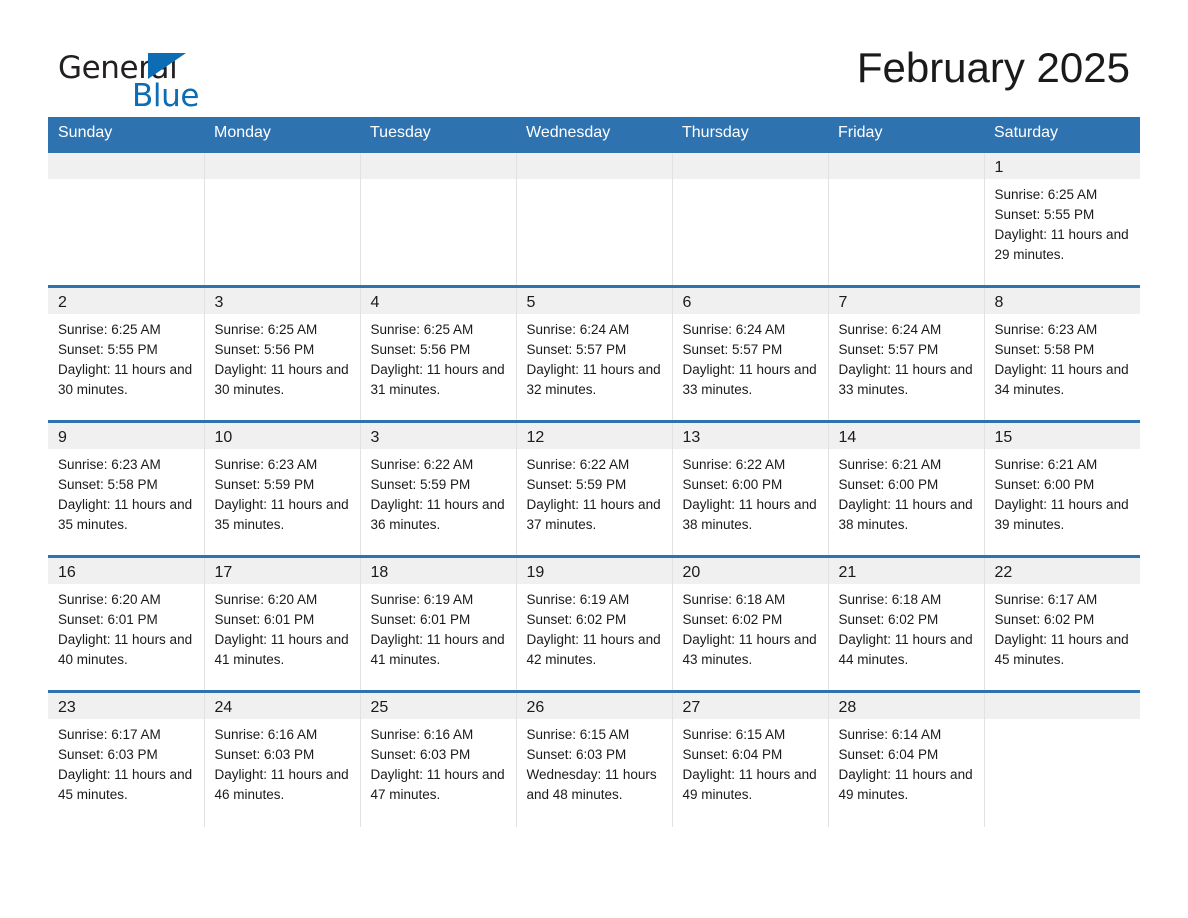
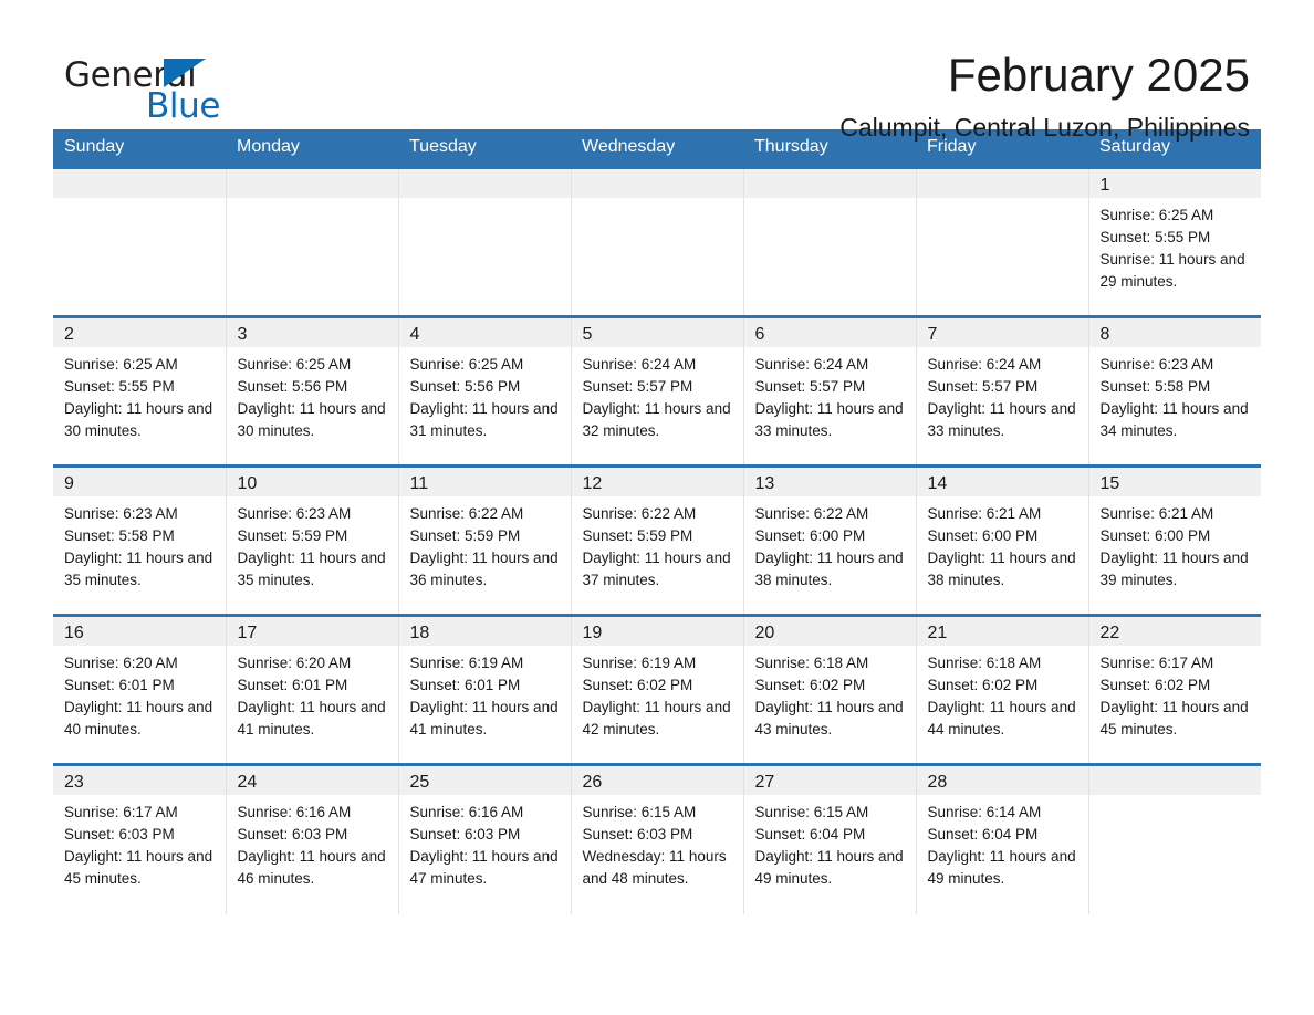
  General
  Blue
  February 2025
+ Calumpit, Central Luzon, Philippines
  Sunday	Monday	Tuesday	Wednesday	Thursday	Friday	Saturday
- 						1 Sunrise: 6:25 AM Sunset: 5:55 PM Daylight: 11 hours and 29 minutes.
+ 						1 Sunrise: 6:25 AM Sunset: 5:55 PM Sunrise: 11 hours and 29 minutes.
  2 Sunrise: 6:25 AM Sunset: 5:55 PM Daylight: 11 hours and 30 minutes.	3 Sunrise: 6:25 AM Sunset: 5:56 PM Daylight: 11 hours and 30 minutes.	4 Sunrise: 6:25 AM Sunset: 5:56 PM Daylight: 11 hours and 31 minutes.	5 Sunrise: 6:24 AM Sunset: 5:57 PM Daylight: 11 hours and 32 minutes.	6 Sunrise: 6:24 AM Sunset: 5:57 PM Daylight: 11 hours and 33 minutes.	7 Sunrise: 6:24 AM Sunset: 5:57 PM Daylight: 11 hours and 33 minutes.	8 Sunrise: 6:23 AM Sunset: 5:58 PM Daylight: 11 hours and 34 minutes.
- 9 Sunrise: 6:23 AM Sunset: 5:58 PM Daylight: 11 hours and 35 minutes.	10 Sunrise: 6:23 AM Sunset: 5:59 PM Daylight: 11 hours and 35 minutes.	3 Sunrise: 6:22 AM Sunset: 5:59 PM Daylight: 11 hours and 36 minutes.	12 Sunrise: 6:22 AM Sunset: 5:59 PM Daylight: 11 hours and 37 minutes.	13 Sunrise: 6:22 AM Sunset: 6:00 PM Daylight: 11 hours and 38 minutes.	14 Sunrise: 6:21 AM Sunset: 6:00 PM Daylight: 11 hours and 38 minutes.	15 Sunrise: 6:21 AM Sunset: 6:00 PM Daylight: 11 hours and 39 minutes.
+ 9 Sunrise: 6:23 AM Sunset: 5:58 PM Daylight: 11 hours and 35 minutes.	10 Sunrise: 6:23 AM Sunset: 5:59 PM Daylight: 11 hours and 35 minutes.	11 Sunrise: 6:22 AM Sunset: 5:59 PM Daylight: 11 hours and 36 minutes.	12 Sunrise: 6:22 AM Sunset: 5:59 PM Daylight: 11 hours and 37 minutes.	13 Sunrise: 6:22 AM Sunset: 6:00 PM Daylight: 11 hours and 38 minutes.	14 Sunrise: 6:21 AM Sunset: 6:00 PM Daylight: 11 hours and 38 minutes.	15 Sunrise: 6:21 AM Sunset: 6:00 PM Daylight: 11 hours and 39 minutes.
  16 Sunrise: 6:20 AM Sunset: 6:01 PM Daylight: 11 hours and 40 minutes.	17 Sunrise: 6:20 AM Sunset: 6:01 PM Daylight: 11 hours and 41 minutes.	18 Sunrise: 6:19 AM Sunset: 6:01 PM Daylight: 11 hours and 41 minutes.	19 Sunrise: 6:19 AM Sunset: 6:02 PM Daylight: 11 hours and 42 minutes.	20 Sunrise: 6:18 AM Sunset: 6:02 PM Daylight: 11 hours and 43 minutes.	21 Sunrise: 6:18 AM Sunset: 6:02 PM Daylight: 11 hours and 44 minutes.	22 Sunrise: 6:17 AM Sunset: 6:02 PM Daylight: 11 hours and 45 minutes.
  23 Sunrise: 6:17 AM Sunset: 6:03 PM Daylight: 11 hours and 45 minutes.	24 Sunrise: 6:16 AM Sunset: 6:03 PM Daylight: 11 hours and 46 minutes.	25 Sunrise: 6:16 AM Sunset: 6:03 PM Daylight: 11 hours and 47 minutes.	26 Sunrise: 6:15 AM Sunset: 6:03 PM Wednesday: 11 hours and 48 minutes.	27 Sunrise: 6:15 AM Sunset: 6:04 PM Daylight: 11 hours and 49 minutes.	28 Sunrise: 6:14 AM Sunset: 6:04 PM Daylight: 11 hours and 49 minutes.
